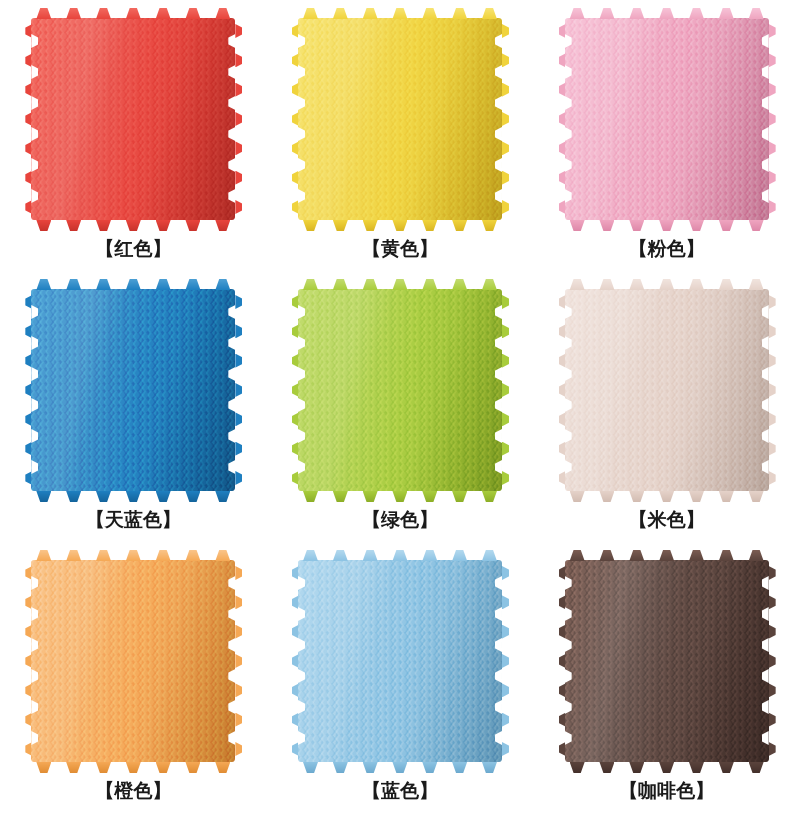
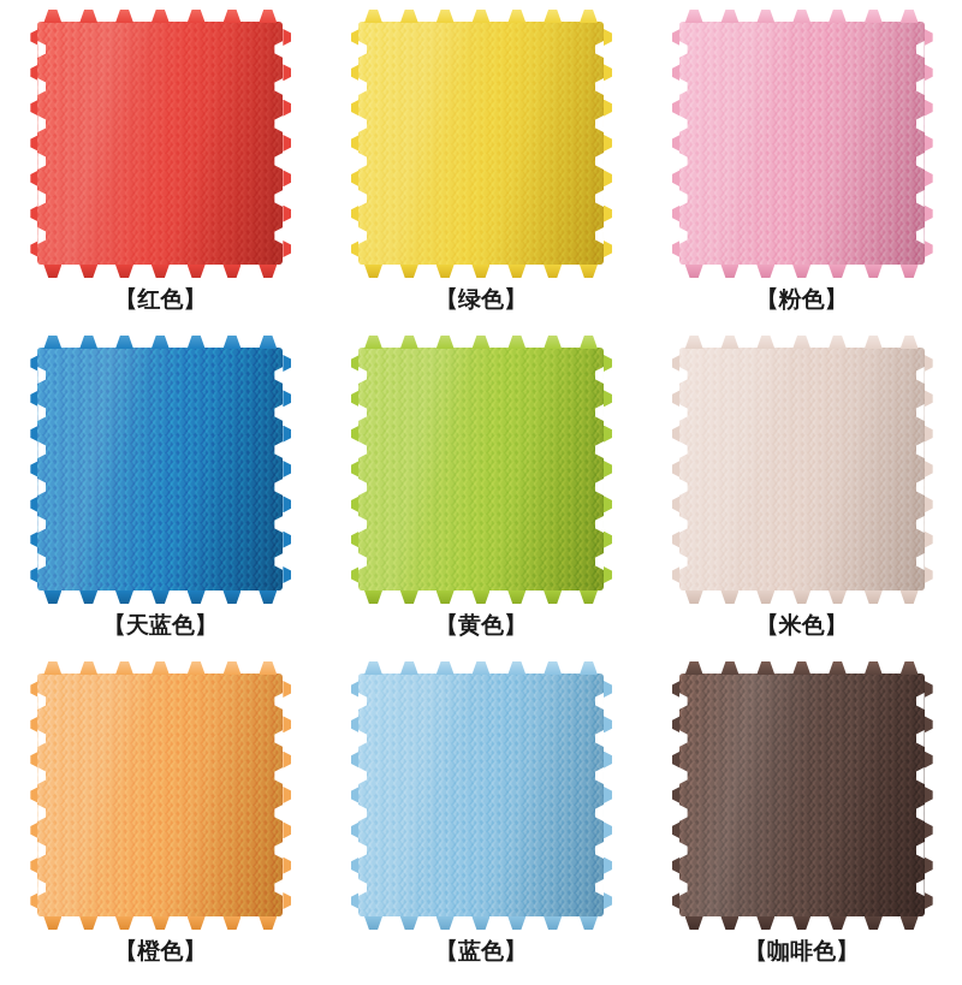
  【红色】
- 【黄色】
+ 【绿色】
  【粉色】
  【天蓝色】
- 【绿色】
+ 【黄色】
  【米色】
  【橙色】
  【蓝色】
  【咖啡色】
